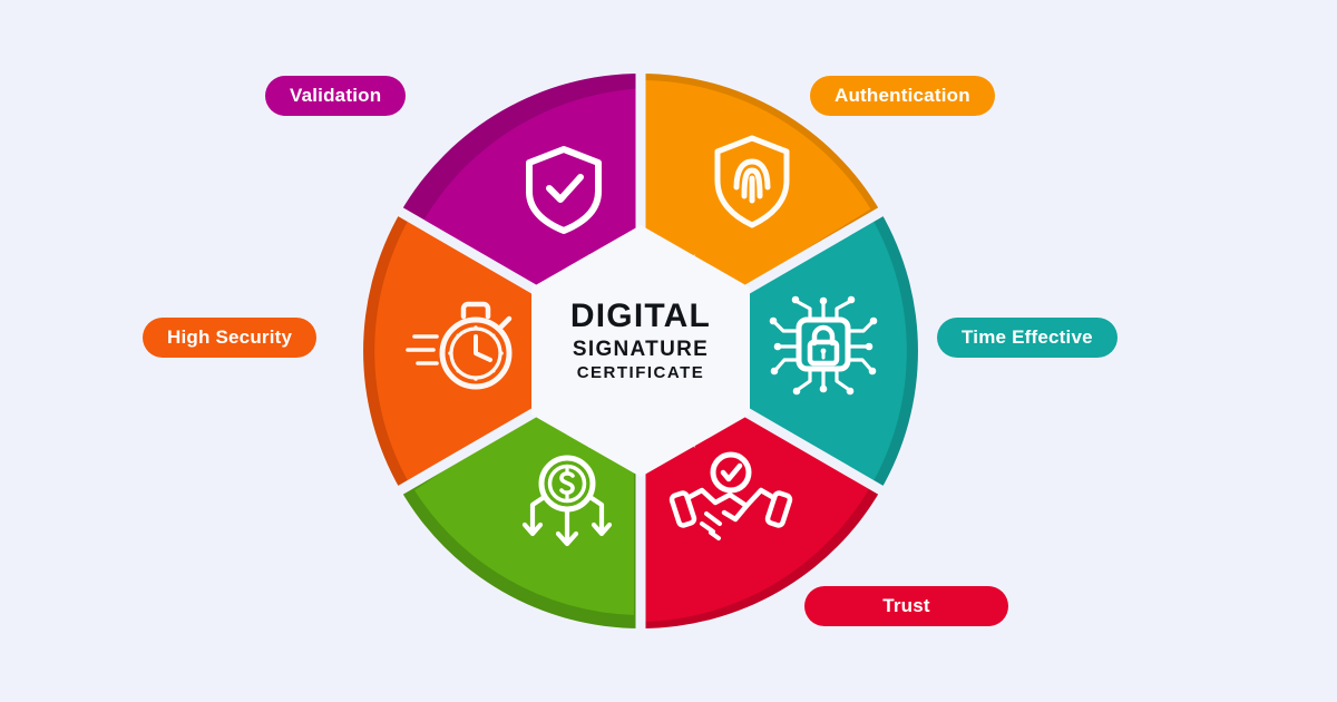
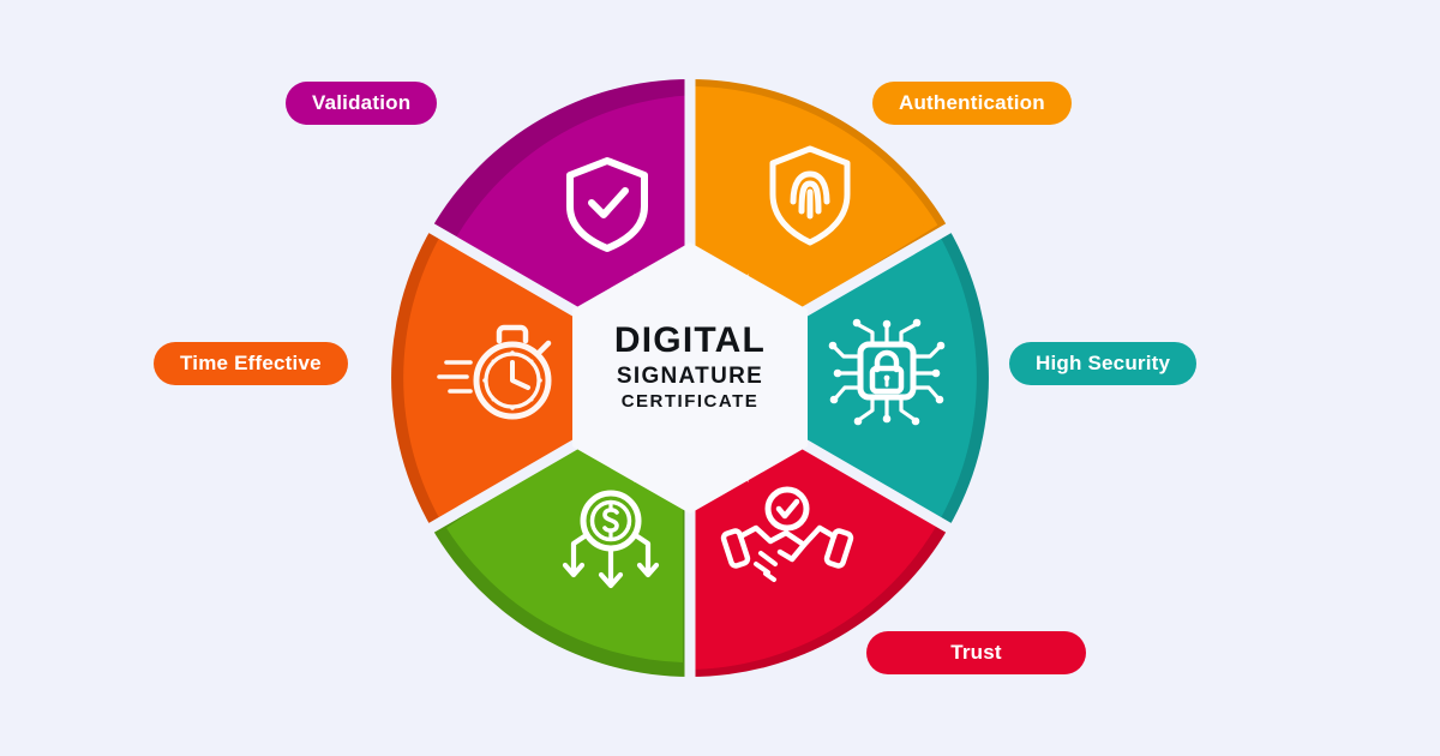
  DIGITAL
  SIGNATURE
  CERTIFICATE
  Validation
  Authentication
- Time Effective
+ High Security
  Trust
- High Security
+ Time Effective
